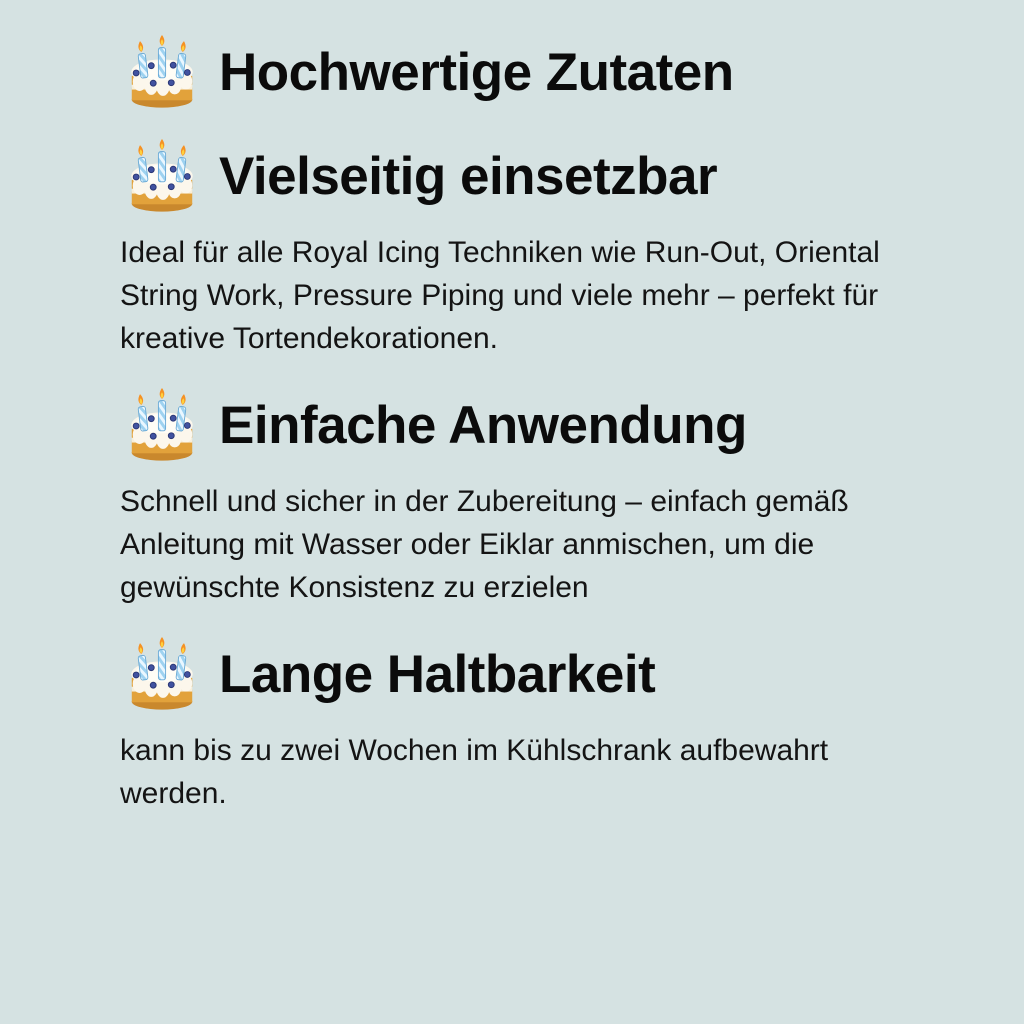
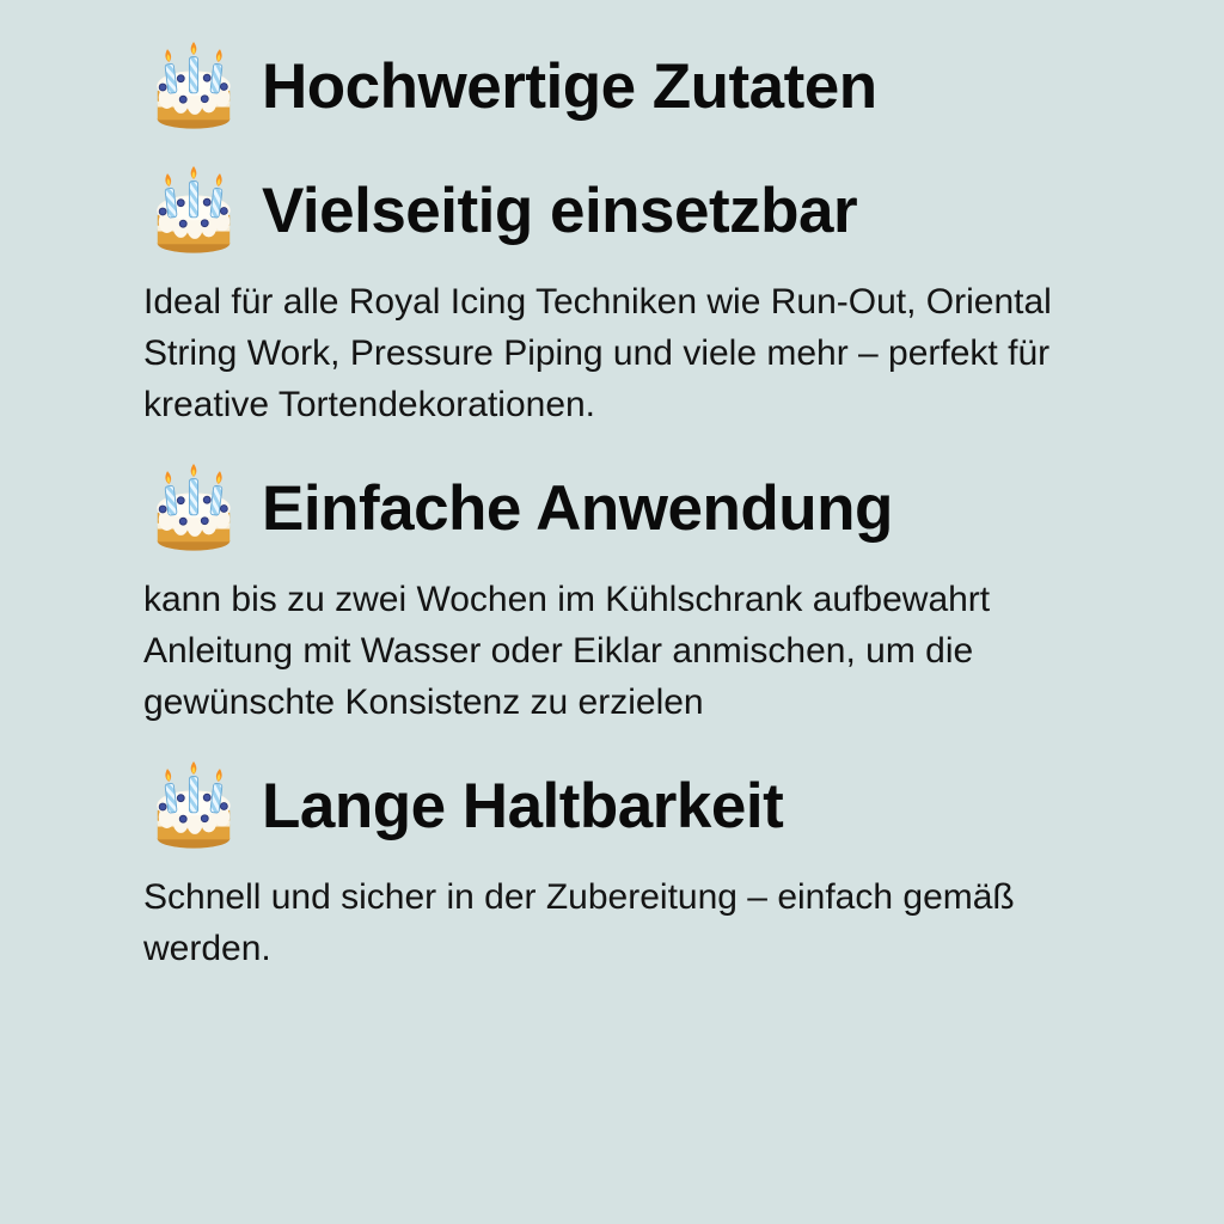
  Hochwertige Zutaten
  Vielseitig einsetzbar
  Ideal für alle Royal Icing Techniken wie Run-Out, Oriental
  String Work, Pressure Piping und viele mehr – perfekt für
  kreative Tortendekorationen.
  Einfache Anwendung
- Schnell und sicher in der Zubereitung – einfach gemäß
+ kann bis zu zwei Wochen im Kühlschrank aufbewahrt
  Anleitung mit Wasser oder Eiklar anmischen, um die
  gewünschte Konsistenz zu erzielen
  Lange Haltbarkeit
- kann bis zu zwei Wochen im Kühlschrank aufbewahrt
+ Schnell und sicher in der Zubereitung – einfach gemäß
  werden.
